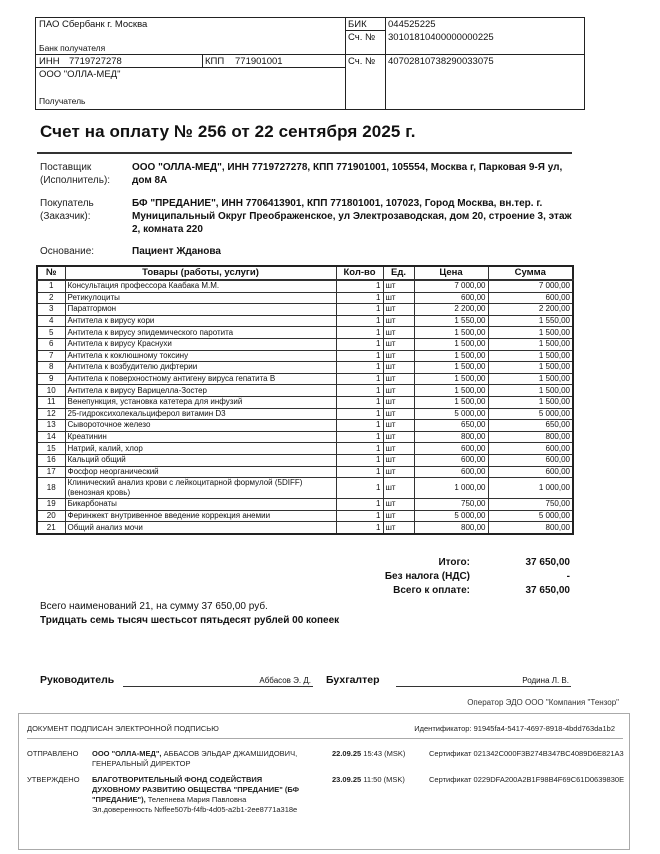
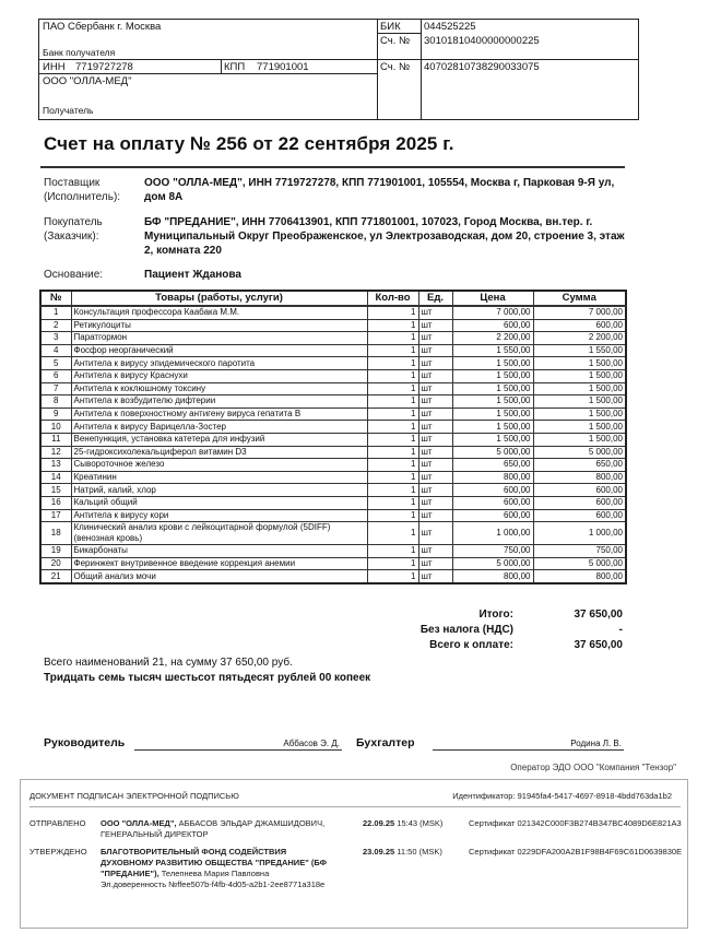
  ПАО Сбербанк г. Москва
  Банк получателя
  БИК
  044525225
  Сч. №
  30101810400000000225
  ИНН
  7719727278
  КПП
  771901001
  Сч. №
  40702810738290033075
  ООО "ОЛЛА-МЕД"
  Получатель
  Счет на оплату № 256 от 22 сентября 2025 г.
  Поставщик
  (Исполнитель):
  ООО "ОЛЛА-МЕД", ИНН 7719727278, КПП 771901001, 105554, Москва г, Парковая 9-Я ул, дом 8А
  Покупатель
  (Заказчик):
  БФ "ПРЕДАНИЕ", ИНН 7706413901, КПП 771801001, 107023, Город Москва, вн.тер. г. Муниципальный Округ Преображенское, ул Электрозаводская, дом 20, строение 3, этаж 2, комната 220
  Основание:
  Пациент Жданова
  №	Товары (работы, услуги)	Кол-во	Ед.	Цена	Сумма
  1	Консультация профессора Каабака М.М.	1	шт	7 000,00	7 000,00
  2	Ретикулоциты	1	шт	600,00	600,00
  3	Паратгормон	1	шт	2 200,00	2 200,00
- 4	Антитела к вирусу кори	1	шт	1 550,00	1 550,00
+ 4	Фосфор неорганический	1	шт	1 550,00	1 550,00
  5	Антитела к вирусу эпидемического паротита	1	шт	1 500,00	1 500,00
  6	Антитела к вирусу Краснухи	1	шт	1 500,00	1 500,00
  7	Антитела к коклюшному токсину	1	шт	1 500,00	1 500,00
  8	Антитела к возбудителю дифтерии	1	шт	1 500,00	1 500,00
  9	Антитела к поверхностному антигену вируса гепатита В	1	шт	1 500,00	1 500,00
  10	Антитела к вирусу Варицелла-Зостер	1	шт	1 500,00	1 500,00
  11	Венепункция, установка катетера для инфузий	1	шт	1 500,00	1 500,00
  12	25-гидроксихолекальциферол витамин D3	1	шт	5 000,00	5 000,00
  13	Сывороточное железо	1	шт	650,00	650,00
  14	Креатинин	1	шт	800,00	800,00
  15	Натрий, калий, хлор	1	шт	600,00	600,00
  16	Кальций общий	1	шт	600,00	600,00
- 17	Фосфор неорганический	1	шт	600,00	600,00
+ 17	Антитела к вирусу кори	1	шт	600,00	600,00
  18	Клинический анализ крови с лейкоцитарной формулой (5DIFF) (венозная кровь)	1	шт	1 000,00	1 000,00
  19	Бикарбонаты	1	шт	750,00	750,00
  20	Феринжект внутривенное введение коррекция анемии	1	шт	5 000,00	5 000,00
  21	Общий анализ мочи	1	шт	800,00	800,00
  Итого:
  37 650,00
  Без налога (НДС)
  -
  Всего к оплате:
  37 650,00
  Всего наименований 21, на сумму 37 650,00 руб.
  Тридцать семь тысяч шестьсот пятьдесят рублей 00 копеек
  Руководитель
  Аббасов Э. Д.
  Бухгалтер
  Родина Л. В.
  ДОКУМЕНТ ПОДПИСАН ЭЛЕКТРОННОЙ ПОДПИСЬЮ
  Идентификатор: 91945fa4-5417-4697-8918-4bdd763da1b2
  ОТПРАВЛЕНО
  ООО "ОЛЛА-МЕД", АББАСОВ ЭЛЬДАР ДЖАМШИДОВИЧ,
  ГЕНЕРАЛЬНЫЙ ДИРЕКТОР
  22.09.25 15:43 (MSK)
  Сертификат 021342C000F3B274B347BC4089D6E821A3
  УТВЕРЖДЕНО
  БЛАГОТВОРИТЕЛЬНЫЙ ФОНД СОДЕЙСТВИЯ
  ДУХОВНОМУ РАЗВИТИЮ ОБЩЕСТВА "ПРЕДАНИЕ" (БФ
  "ПРЕДАНИЕ"), Телепнева Мария Павловна
  Эл.доверенность №ffee507b-f4fb-4d05-a2b1-2ee8771a318e
  23.09.25 11:50 (MSK)
  Сертификат 0229DFA200A2B1F98B4F69C61D0639830E
  Оператор ЭДО ООО "Компания "Тензор"
